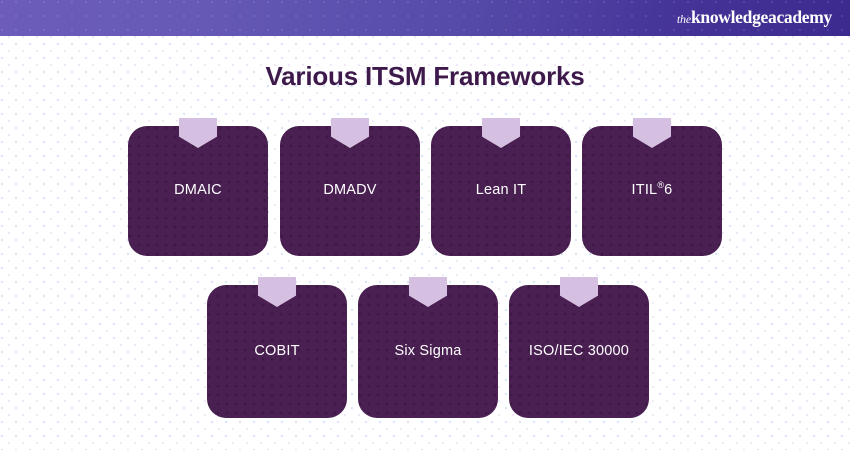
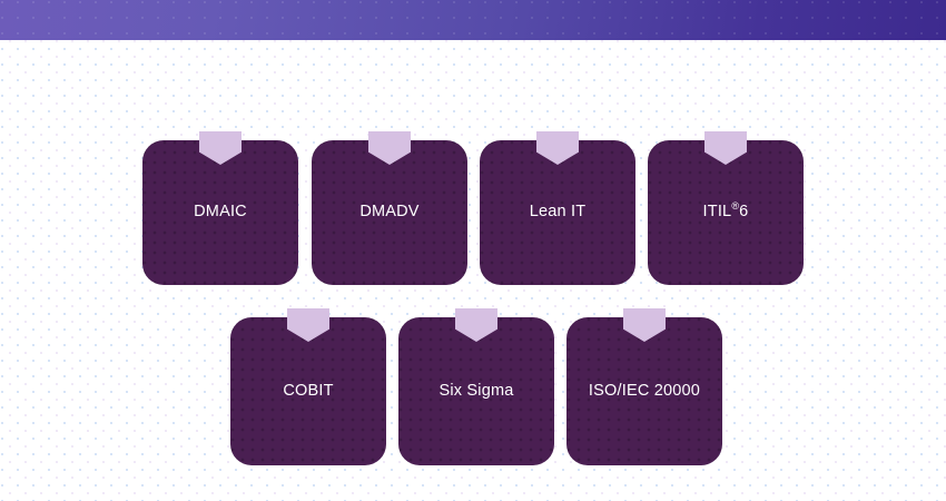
- theknowledgeacademy
- Various ITSM Frameworks
  DMAIC
  DMADV
  Lean IT
  ITIL®6
  COBIT
  Six Sigma
- ISO/IEC 30000
+ ISO/IEC 20000
